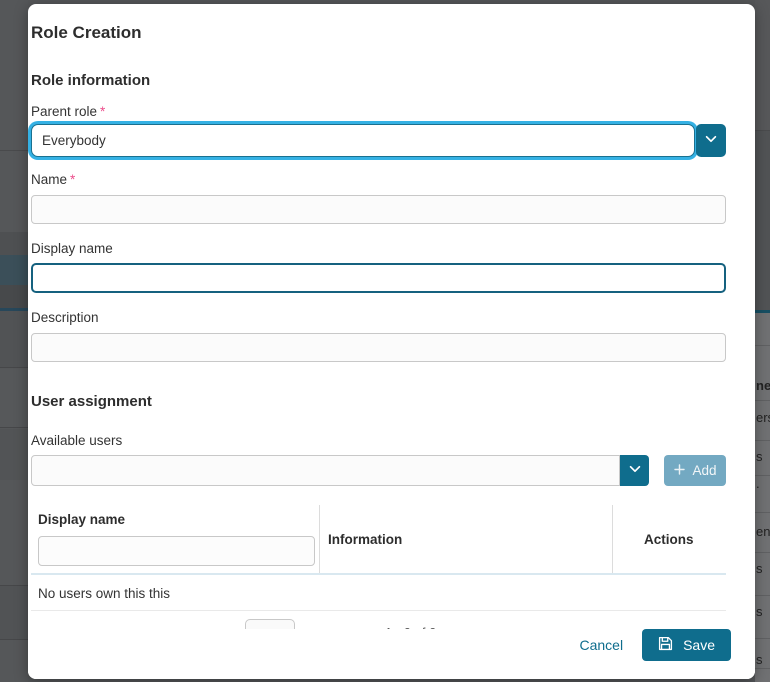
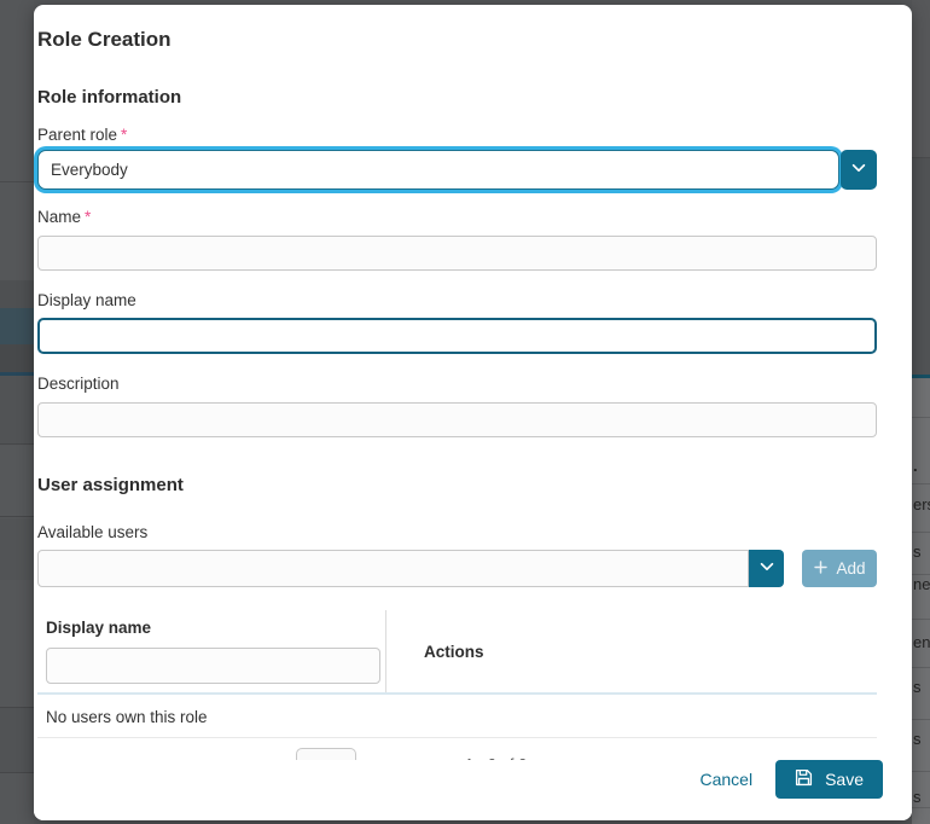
- ne
+ .
  s
- .
+ ne
  en
  s
  s
  s
  Role Creation
  Role information
  Parent role *
  Everybody
  Name *
  Display name
  Description
  User assignment
  Available users
  Add
  Display name
- Information
  Actions
- No users own this this
+ No users own this role
  Cancel
  Save
